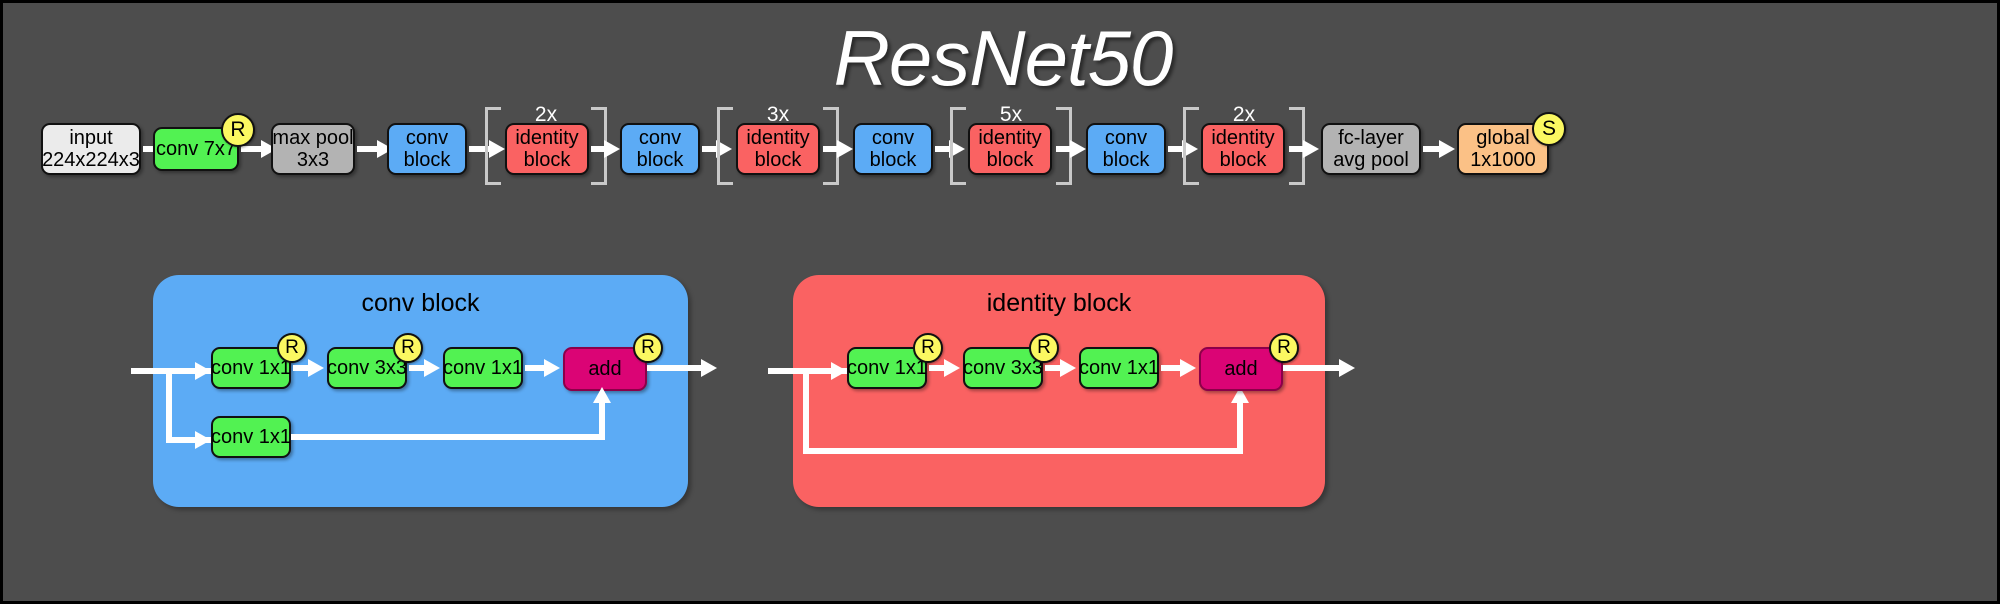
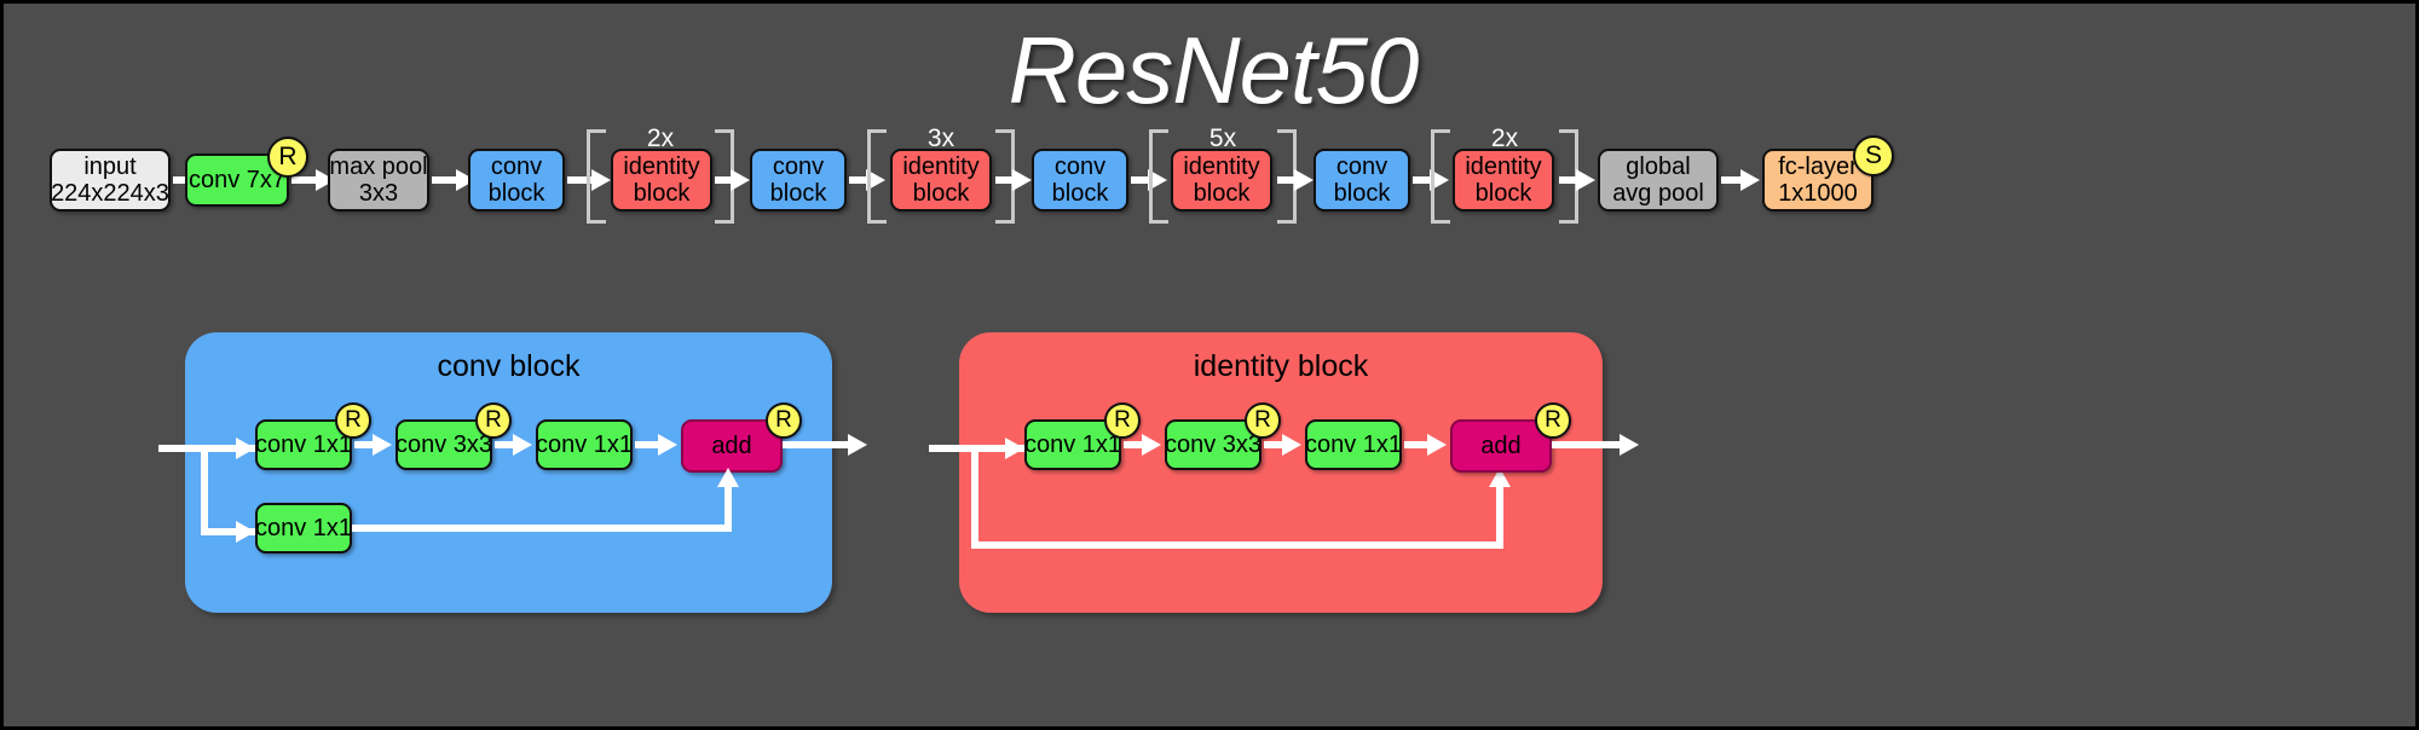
  ResNet50
  input
  224x224x3
  conv 7x7
  R
  max pool
  3x3
  conv
  block
  2x
  identity
  block
  conv
  block
  3x
  identity
  block
  conv
  block
  5x
  identity
  block
  conv
  block
  2x
  identity
  block
- fc-layer
+ global
  avg pool
- global
+ fc-layer
  1x1000
  S
  conv block
  conv 1x1
  R
  conv 3x3
  R
  conv 1x1
  add
  R
  conv 1x1
  identity block
  conv 1x1
  R
  conv 3x3
  R
  conv 1x1
  add
  R
